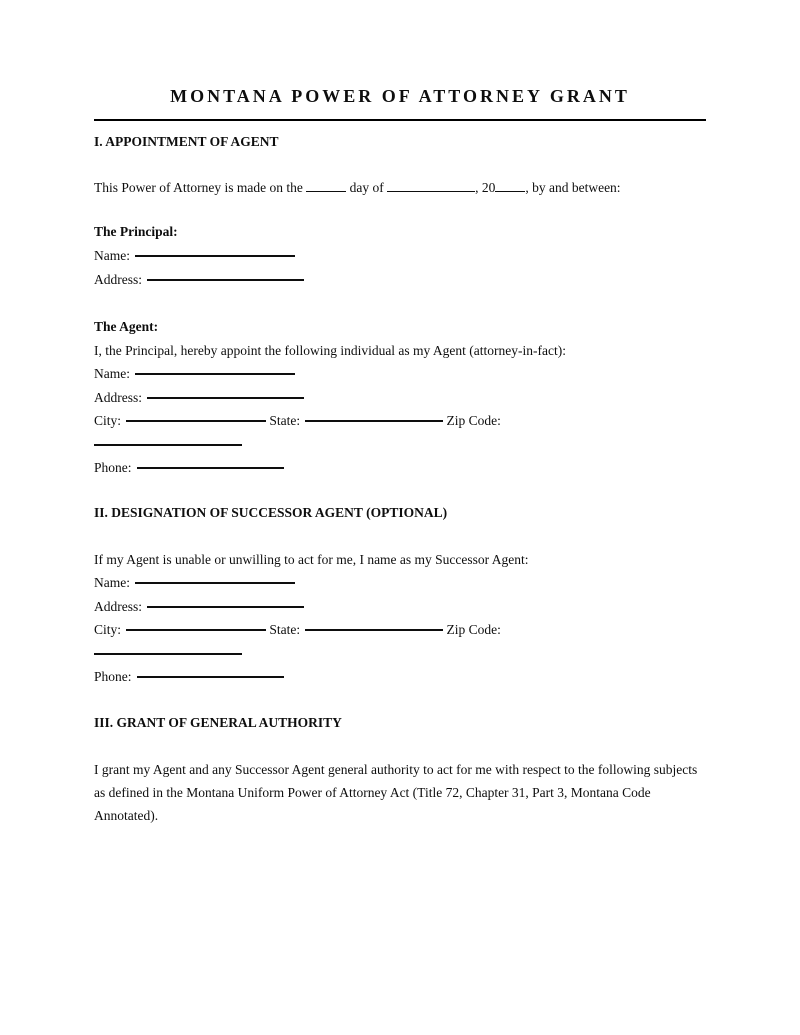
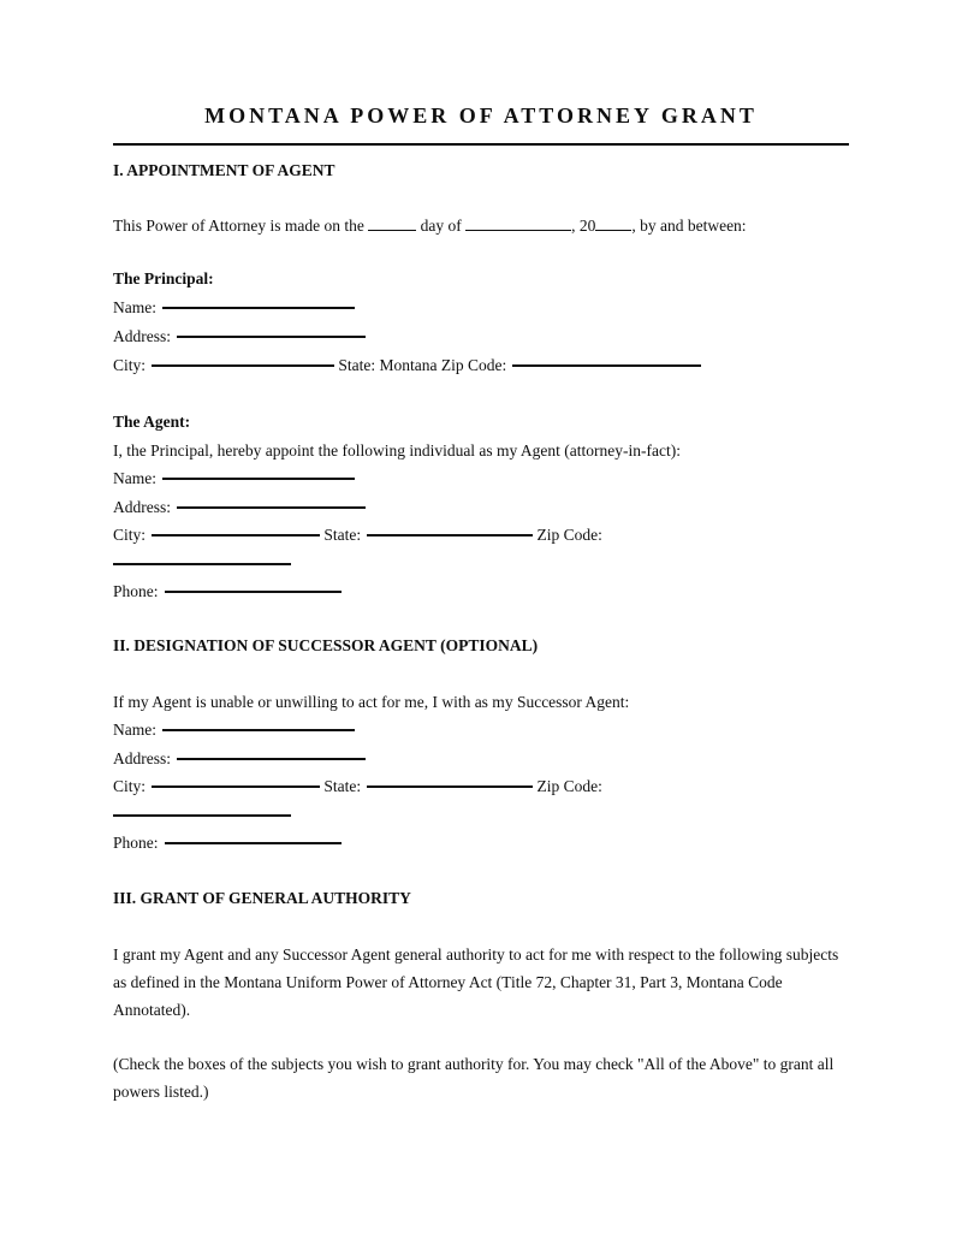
  MONTANA POWER OF ATTORNEY GRANT
  I. APPOINTMENT OF AGENT
  This Power of Attorney is made on the day of , 20 , by and between:
  The Principal:
  Name:
  Address:
+ City: State: Montana Zip Code:
  The Agent:
  I, the Principal, hereby appoint the following individual as my Agent (attorney-in-fact):
  Name:
  Address:
  City: State: Zip Code:
  Phone:
  II. DESIGNATION OF SUCCESSOR AGENT (OPTIONAL)
- If my Agent is unable or unwilling to act for me, I name as my Successor Agent:
+ If my Agent is unable or unwilling to act for me, I with as my Successor Agent:
  Name:
  Address:
  City: State: Zip Code:
  Phone:
  III. GRANT OF GENERAL AUTHORITY
  I grant my Agent and any Successor Agent general authority to act for me with respect to the following subjects as defined in the Montana Uniform Power of Attorney Act (Title 72, Chapter 31, Part 3, Montana Code Annotated).
+ (Check the boxes of the subjects you wish to grant authority for. You may check "All of the Above" to grant all powers listed.)
